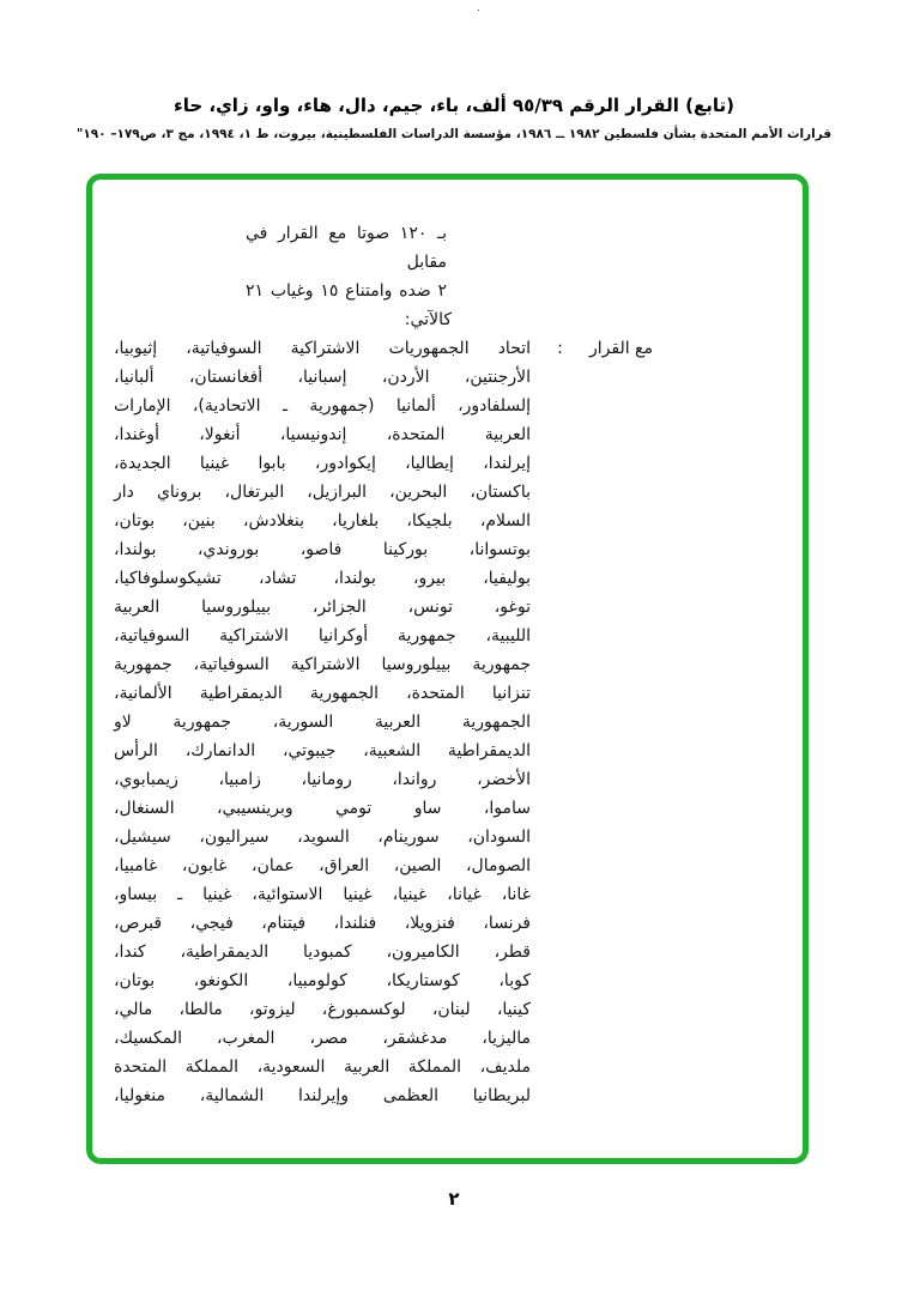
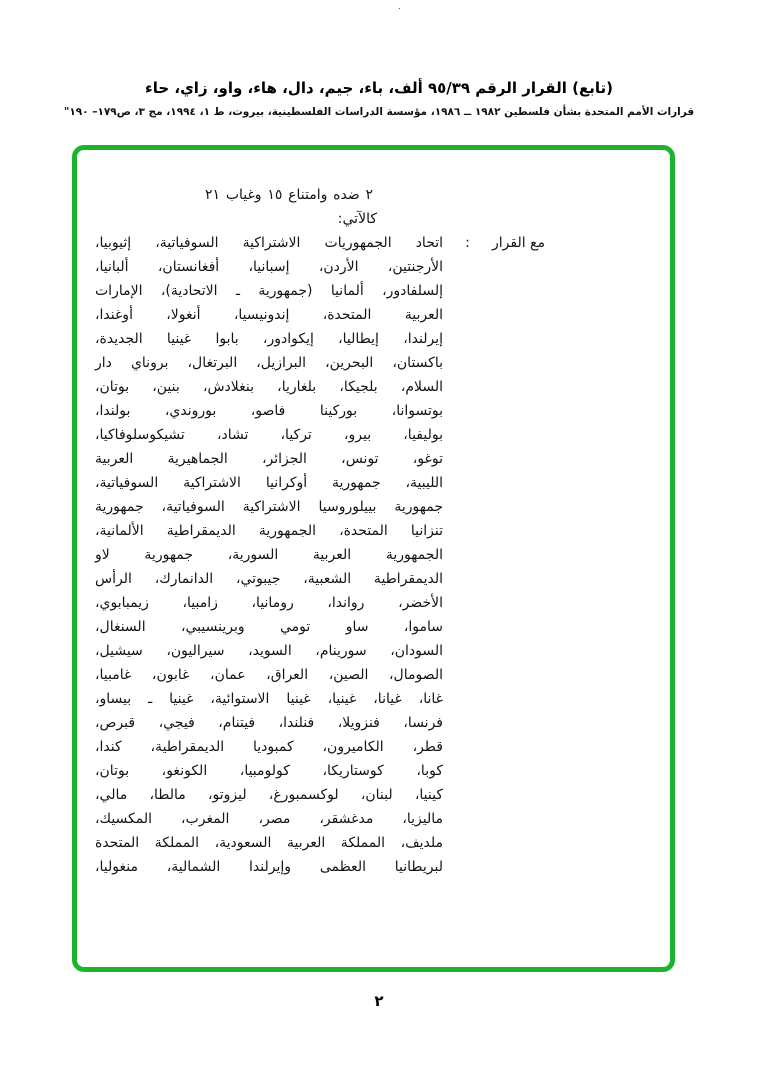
  .
  (تابع) القرار الرقم ٩٥/٣٩ ألف، باء، جيم، دال، هاء، واو، زاي، حاء
  قرارات الأمم المتحدة بشأن فلسطين ١٩٨٢ ــ ١٩٨٦، مؤسسة الدراسات الفلسطينية، بيروت، ط ١، ١٩٩٤، مج ٣، ص١٧٩– ١٩٠"
- بـ ١٢٠ صوتا مع القرار في مقابل
  ٢ ضده وامتناع ١٥ وغياب ٢١
  كالآتي:
  مع القرار
  :
  اتحاد الجمهوريات الاشتراكية السوفياتية، إثيوبيا،
  الأرجنتين، الأردن، إسبانيا، أفغانستان، ألبانيا،
  إلسلفادور، ألمانيا (جمهورية ـ الاتحادية)، الإمارات
  العربية المتحدة، إندونيسيا، أنغولا، أوغندا،
  إيرلندا، إيطاليا، إيكوادور، بابوا غينيا الجديدة،
  باكستان، البحرين، البرازيل، البرتغال، بروناي دار
  السلام، بلجيكا، بلغاريا، بنغلادش، بنين، بوتان،
  بوتسوانا، بوركينا فاصو، بوروندي، بولندا،
- بوليفيا، بيرو، بولندا، تشاد، تشيكوسلوفاكيا،
+ بوليفيا، بيرو، تركيا، تشاد، تشيكوسلوفاكيا،
- توغو، تونس، الجزائر، بييلوروسيا العربية
+ توغو، تونس، الجزائر، الجماهيرية العربية
  الليبية، جمهورية أوكرانيا الاشتراكية السوفياتية،
  جمهورية بييلوروسيا الاشتراكية السوفياتية، جمهورية
  تنزانيا المتحدة، الجمهورية الديمقراطية الألمانية،
  الجمهورية العربية السورية، جمهورية لاو
  الديمقراطية الشعبية، جيبوتي، الدانمارك، الرأس
  الأخضر، رواندا، رومانيا، زامبيا، زيمبابوي،
  ساموا، ساو تومي وبرينسيبي، السنغال،
  السودان، سورينام، السويد، سيراليون، سيشيل،
  الصومال، الصين، العراق، عمان، غابون، غامبيا،
  غانا، غيانا، غينيا، غينيا الاستوائية، غينيا ـ بيساو،
  فرنسا، فنزويلا، فنلندا، فيتنام، فيجي، قبرص،
  قطر، الكاميرون، كمبوديا الديمقراطية، كندا،
  كوبا، كوستاريكا، كولومبيا، الكونغو، بوتان،
  كينيا، لبنان، لوكسمبورغ، ليزوتو، مالطا، مالي،
  ماليزيا، مدغشقر، مصر، المغرب، المكسيك،
  ملديف، المملكة العربية السعودية، المملكة المتحدة
  لبريطانيا العظمى وإيرلندا الشمالية، منغوليا،
  ٢
